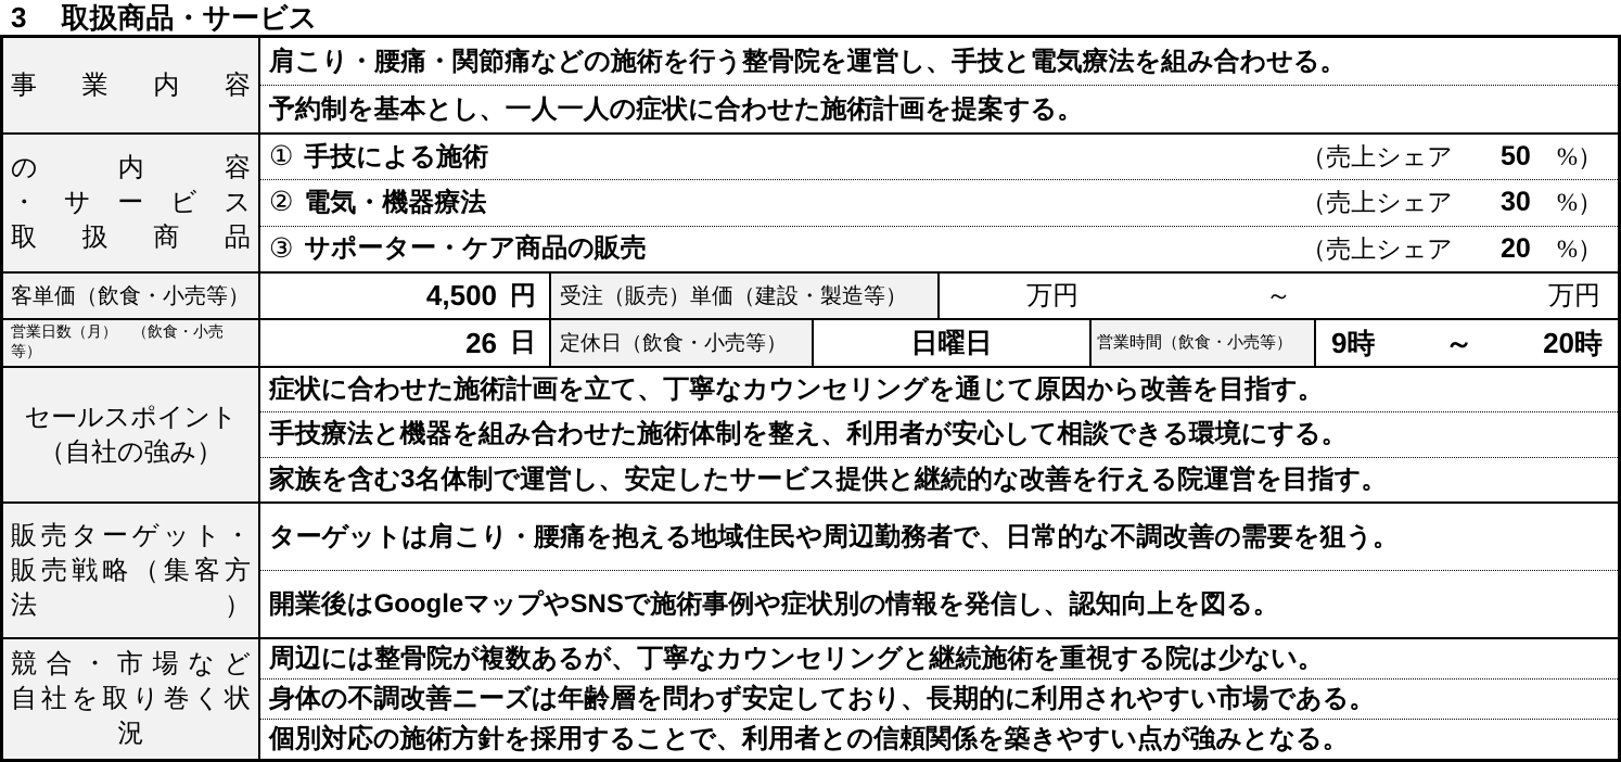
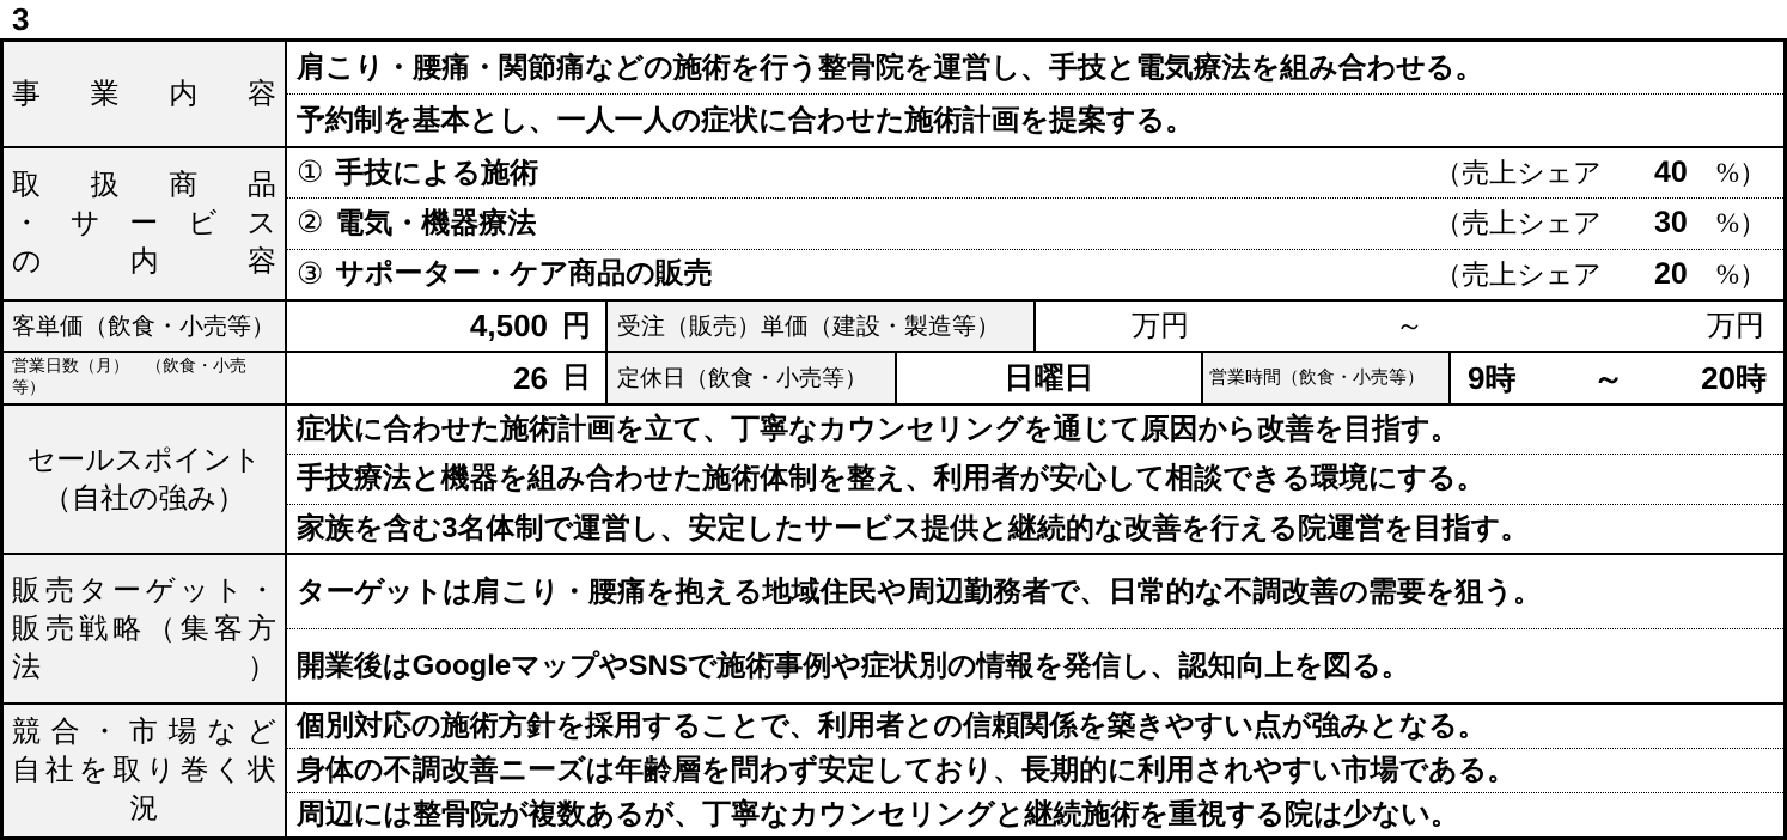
  3
- 取扱商品・サービス
  事業内容
  肩こり・腰痛・関節痛などの施術を行う整骨院を運営し、手技と電気療法を組み合わせる。
  予約制を基本とし、一人一人の症状に合わせた施術計画を提案する。
- の内容
+ 取扱商品
  ・サービス
- 取扱商品
+ の内容
  ①
  手技による施術
  （売上シェア
- 50
+ 40
  %）
  ②
  電気・機器療法
  （売上シェア
  30
  %）
  ③
  サポーター・ケア商品の販売
  （売上シェア
  20
  %）
  客単価（飲食・小売等）
  4,500
  円
  受注（販売）単価（建設・製造等）
  万円
  ～
  万円
  営業日数（月） （飲食・小売等）
  26
  日
  定休日（飲食・小売等）
  日曜日
  営業時間（飲食・小売等）
  9時
  ～
  20時
  セールスポイント
  （自社の強み）
  症状に合わせた施術計画を立て、丁寧なカウンセリングを通じて原因から改善を目指す。
  手技療法と機器を組み合わせた施術体制を整え、利用者が安心して相談できる環境にする。
  家族を含む3名体制で運営し、安定したサービス提供と継続的な改善を行える院運営を目指す。
  販売ターゲット・
  販売戦略（集客方
  法）
  ターゲットは肩こり・腰痛を抱える地域住民や周辺勤務者で、日常的な不調改善の需要を狙う。
  開業後はGoogleマップやSNSで施術事例や症状別の情報を発信し、認知向上を図る。
  競合・市場など
  自社を取り巻く状
  況
- 周辺には整骨院が複数あるが、丁寧なカウンセリングと継続施術を重視する院は少ない。
+ 個別対応の施術方針を採用することで、利用者との信頼関係を築きやすい点が強みとなる。
  身体の不調改善ニーズは年齢層を問わず安定しており、長期的に利用されやすい市場である。
- 個別対応の施術方針を採用することで、利用者との信頼関係を築きやすい点が強みとなる。
+ 周辺には整骨院が複数あるが、丁寧なカウンセリングと継続施術を重視する院は少ない。
